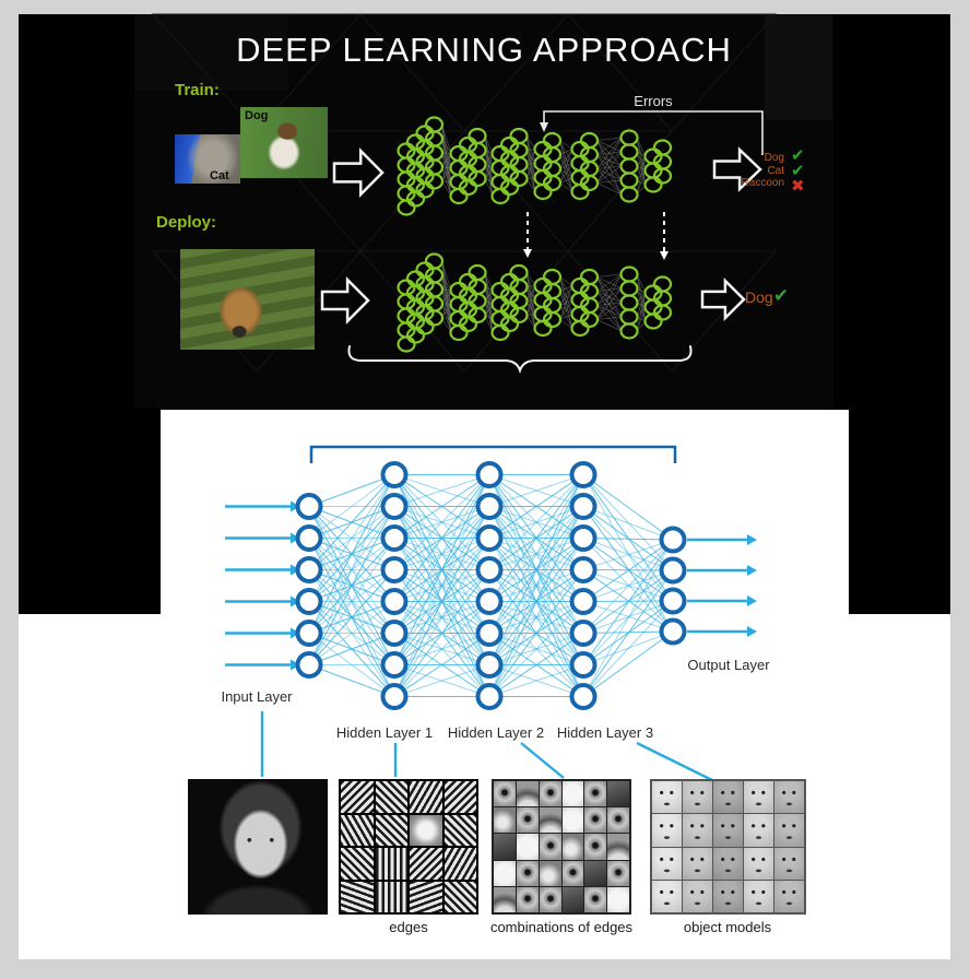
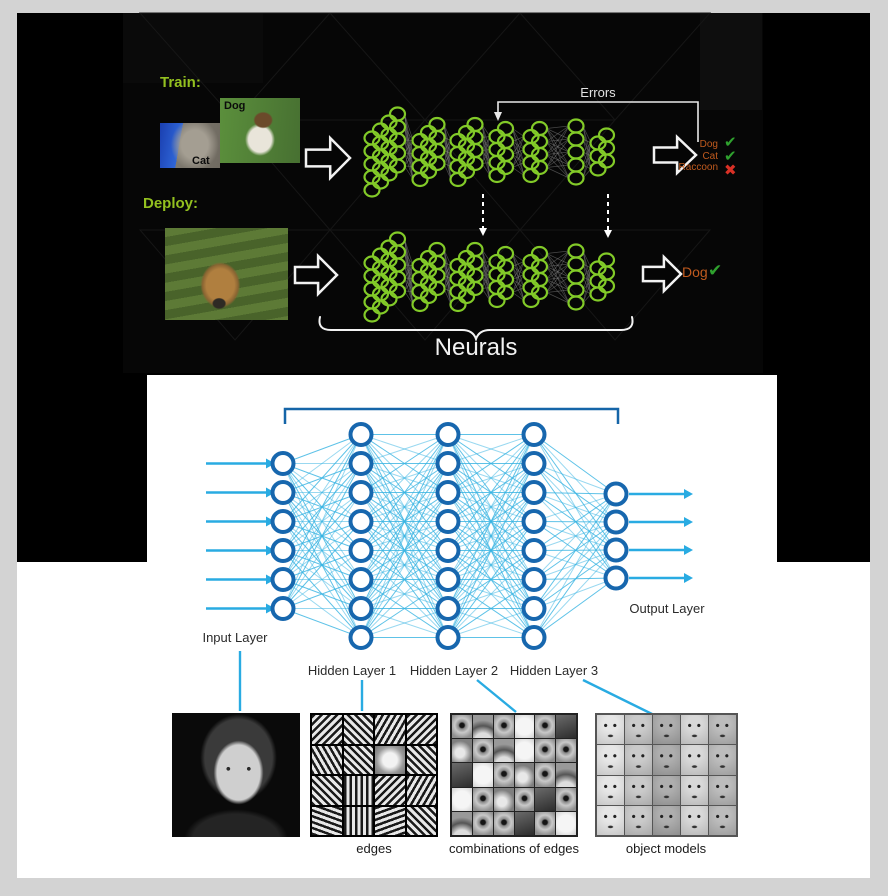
- DEEP LEARNING APPROACH
  Train:
  Deploy:
  Errors
+ Neurals
  Cat
  Dog
  Dog
  Cat
  Raccoon
  ✔
  ✔
  ✖
  Dog
  ✔
  Input Layer
  Hidden Layer 1
  Hidden Layer 2
  Hidden Layer 3
  Output Layer
  edges
  combinations of edges
  object models
